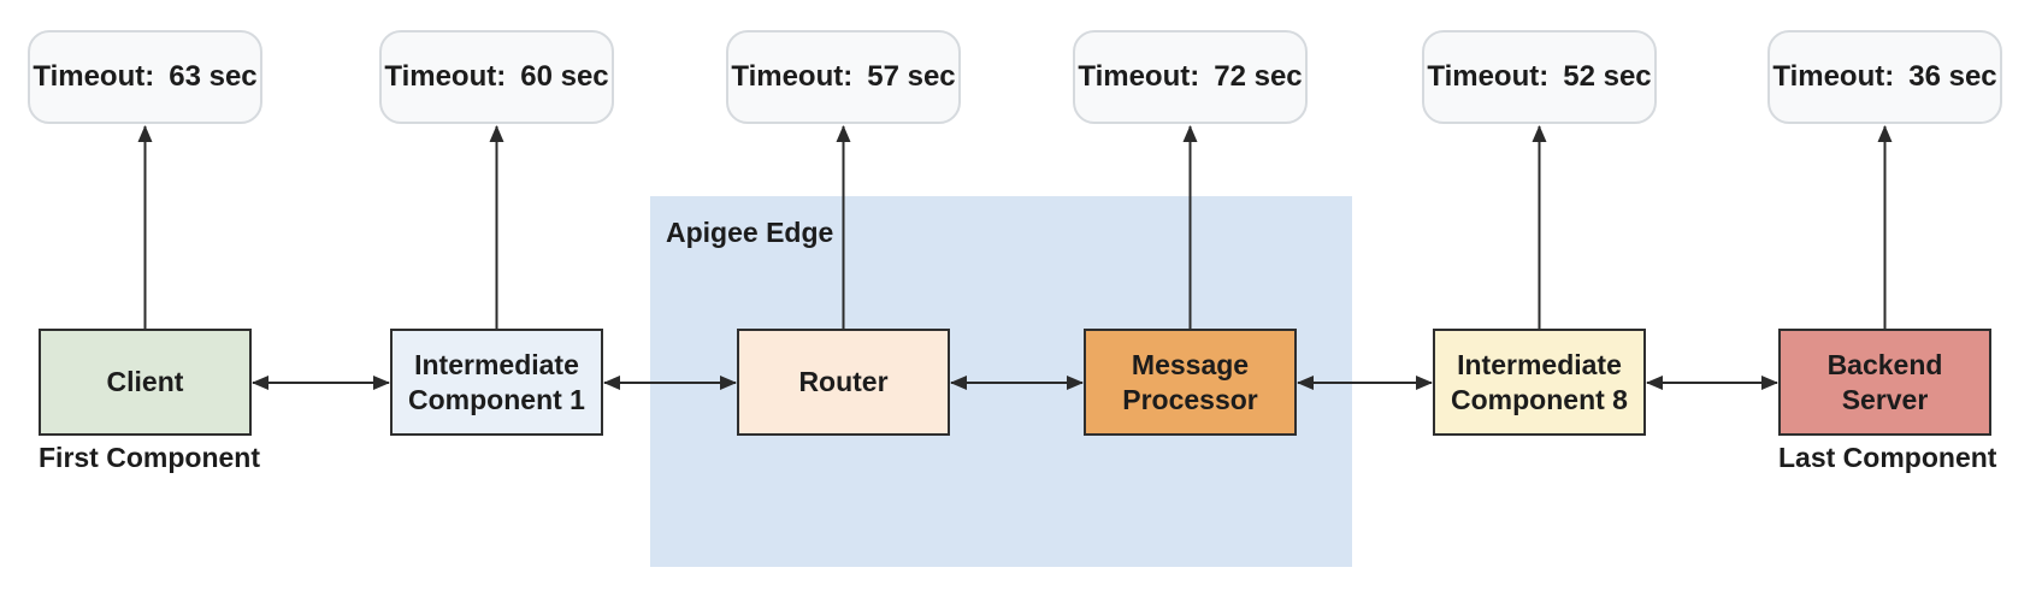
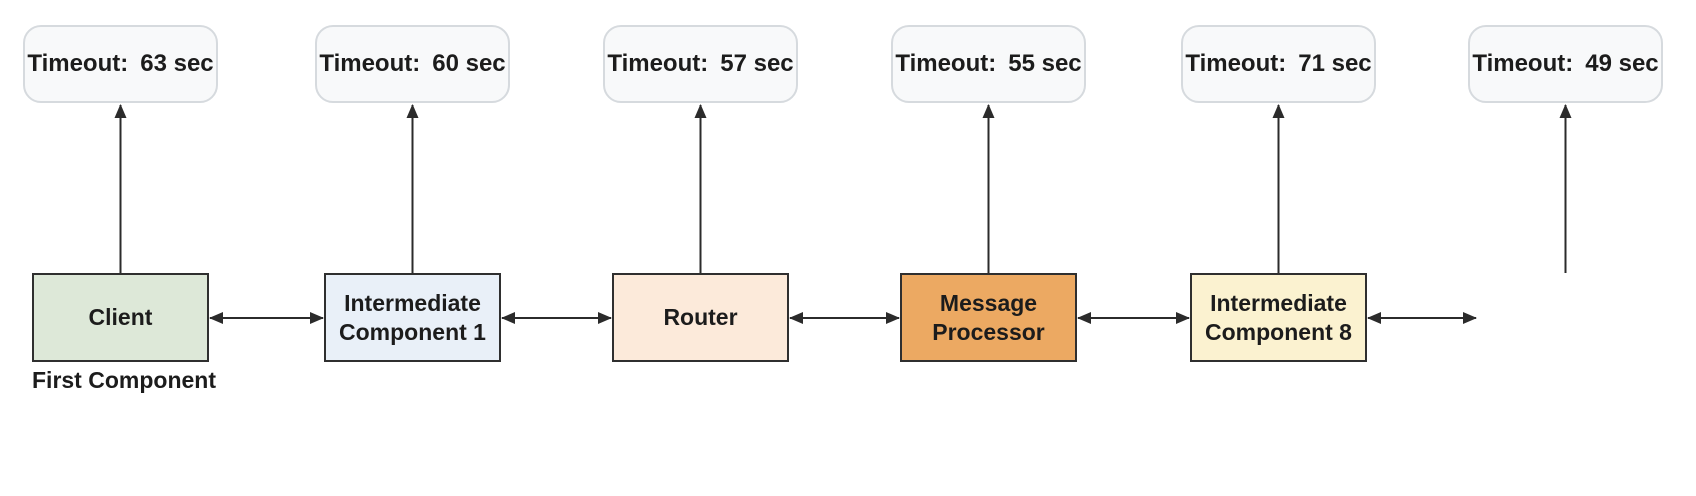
- Apigee Edge
  Timeout:
  63 sec
  Timeout:
  60 sec
  Timeout:
  57 sec
  Timeout:
- 72 sec
+ 55 sec
  Timeout:
- 52 sec
+ 71 sec
  Timeout:
- 36 sec
+ 49 sec
  Client
  Intermediate
  Component 1
  Router
  Message
  Processor
  Intermediate
  Component 8
- Backend
- Server
  First Component
- Last Component
